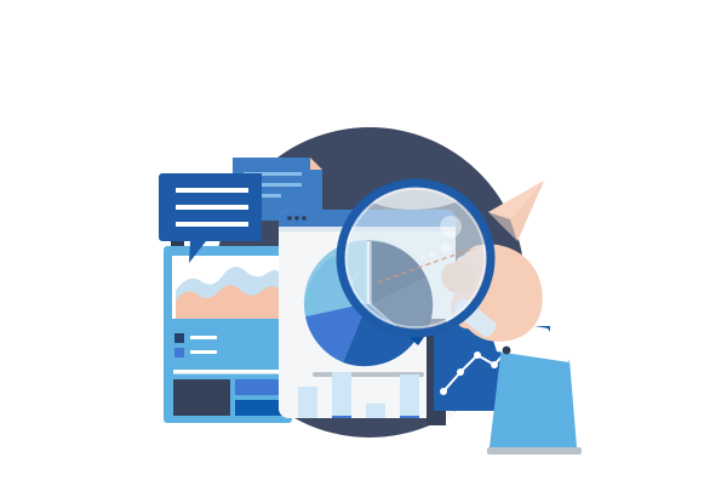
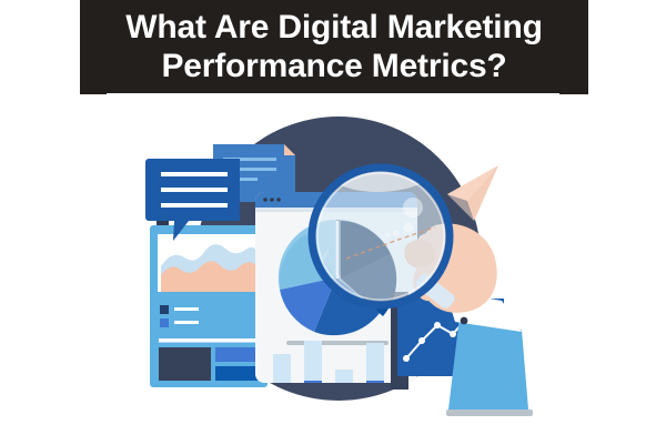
+ What Are Digital Marketing
+ Performance Metrics?
